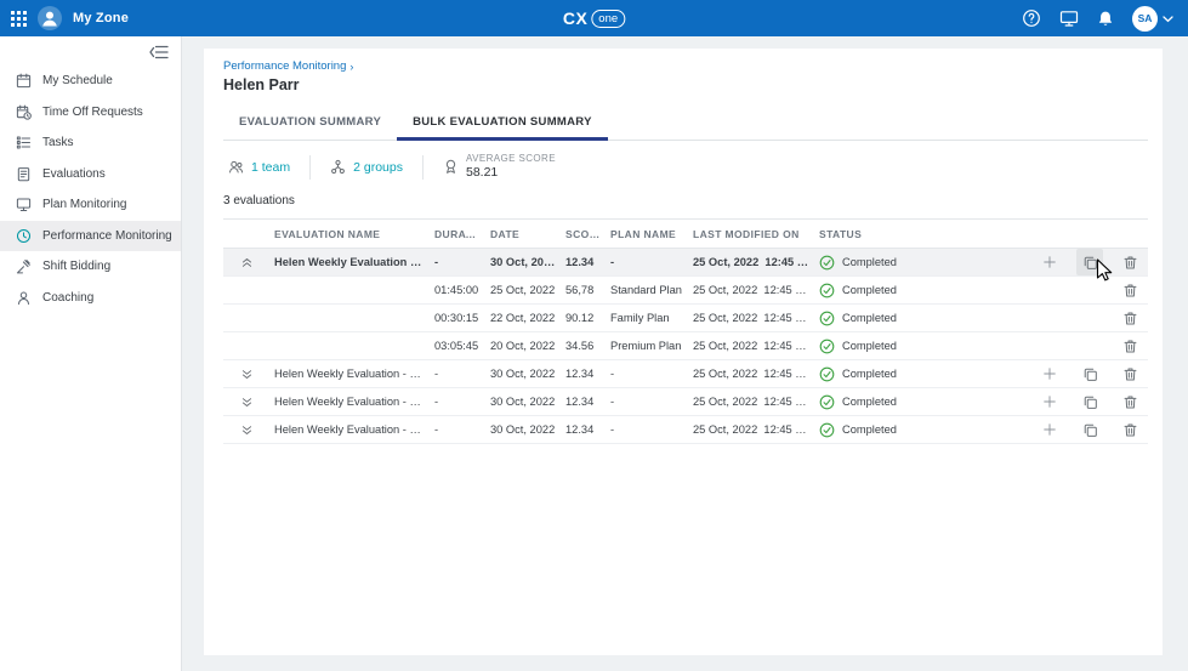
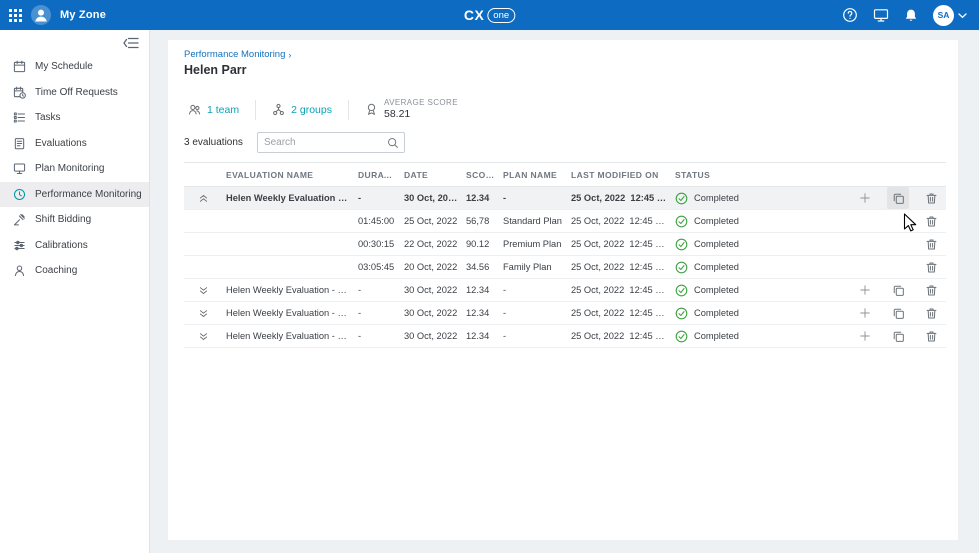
  My Zone
  CX
  one
  SA
  My Schedule
  Time Off Requests
  Tasks
  Evaluations
  Plan Monitoring
  Performance Monitoring
  Shift Bidding
+ Calibrations
  Coaching
  Performance Monitoring
  ›
  Helen Parr
- EVALUATION SUMMARY
- BULK EVALUATION SUMMARY
  1 team
  2 groups
  AVERAGE SCORE
  58.21
  3 evaluations
+ Search
  EVALUATION NAME
  DURATIO
  DATE
  SCORE
  PLAN NAME
  LAST MODIFIED ON
  STATUS
  Helen Weekly Evaluation - Ju
  -
  30 Oct, 2022
  12.34
  -
  25 Oct, 2022 12:45 PM
  Completed
  01:45:00
  25 Oct, 2022
  56,78
  Standard Plan
  25 Oct, 2022 12:45 PM
  Completed
  00:30:15
  22 Oct, 2022
  90.12
- Family Plan
+ Premium Plan
  25 Oct, 2022 12:45 PM
  Completed
  03:05:45
  20 Oct, 2022
  34.56
- Premium Plan
+ Family Plan
  25 Oct, 2022 12:45 PM
  Completed
  Helen Weekly Evaluation - Jun
  -
  30 Oct, 2022
  12.34
  -
  25 Oct, 2022 12:45 PM
  Completed
  Helen Weekly Evaluation - Jun
  -
  30 Oct, 2022
  12.34
  -
  25 Oct, 2022 12:45 PM
  Completed
  Helen Weekly Evaluation - Jun
  -
  30 Oct, 2022
  12.34
  -
  25 Oct, 2022 12:45 PM
  Completed
